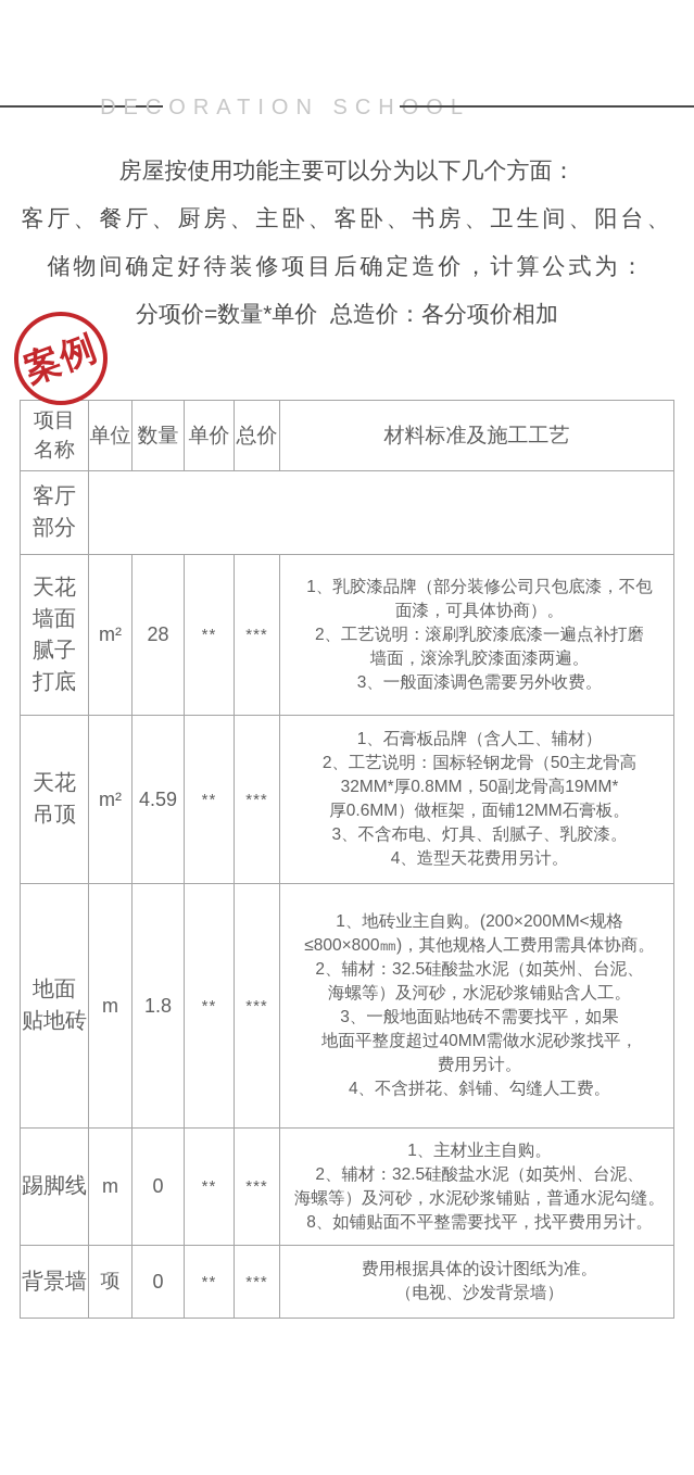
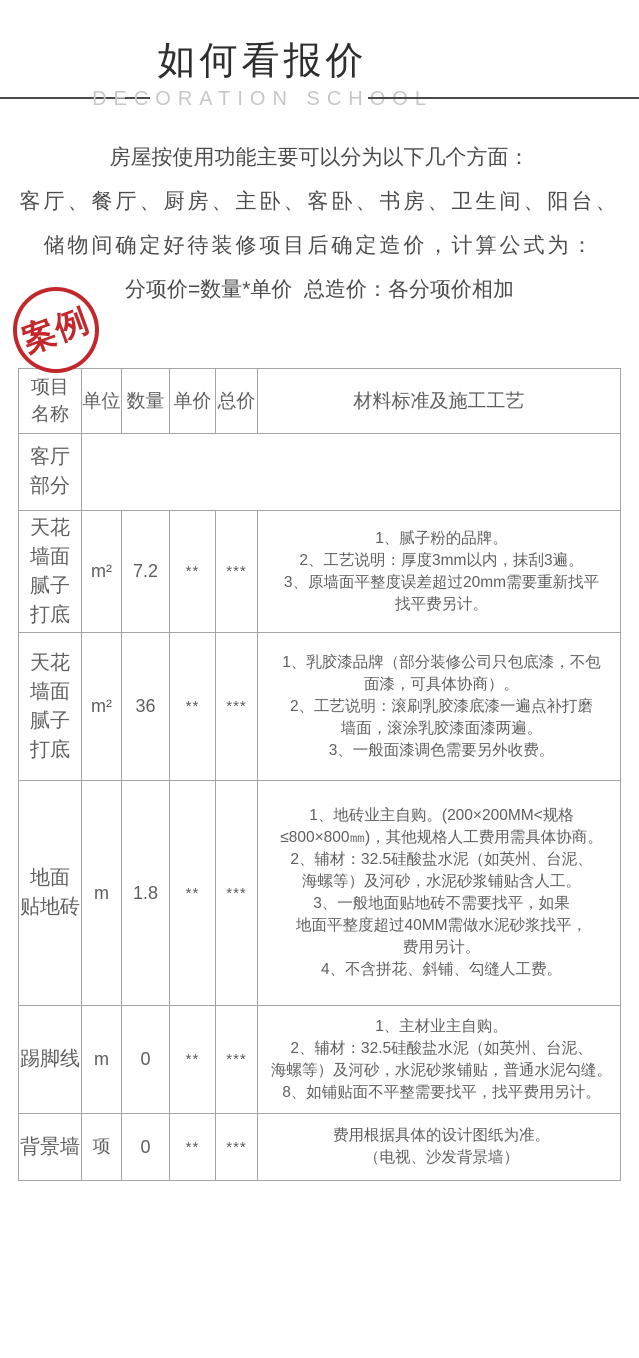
+ 如何看报价
  DECORATION SCHOOL
  房屋按使用功能主要可以分为以下几个方面：
  客厅、餐厅、厨房、主卧、客卧、书房、卫生间、阳台、
  储物间确定好待装修项目后确定造价，计算公式为：
  分项价=数量*单价 总造价：各分项价相加
  项目 名称	单位	数量	单价	总价	材料标准及施工工艺
  客厅 部分
+ 天花 墙面 腻子 打底	m²	7.2	**	***	1、腻子粉的品牌。 2、工艺说明：厚度3mm以内，抹刮3遍。 3、原墙面平整度误差超过20mm需要重新找平 找平费另计。
- 天花 墙面 腻子 打底	m²	28	**	***	1、乳胶漆品牌（部分装修公司只包底漆，不包 面漆，可具体协商）。 2、工艺说明：滚刷乳胶漆底漆一遍点补打磨 墙面，滚涂乳胶漆面漆两遍。 3、一般面漆调色需要另外收费。
+ 天花 墙面 腻子 打底	m²	36	**	***	1、乳胶漆品牌（部分装修公司只包底漆，不包 面漆，可具体协商）。 2、工艺说明：滚刷乳胶漆底漆一遍点补打磨 墙面，滚涂乳胶漆面漆两遍。 3、一般面漆调色需要另外收费。
- 天花 吊顶	m²	4.59	**	***	1、石膏板品牌（含人工、辅材） 2、工艺说明：国标轻钢龙骨（50主龙骨高 32MM*厚0.8MM，50副龙骨高19MM* 厚0.6MM）做框架，面铺12MM石膏板。 3、不含布电、灯具、刮腻子、乳胶漆。 4、造型天花费用另计。
  地面 贴地砖	m	1.8	**	***	1、地砖业主自购。(200×200MM<规格 ≤800×800㎜)，其他规格人工费用需具体协商。 2、辅材：32.5硅酸盐水泥（如英州、台泥、 海螺等）及河砂，水泥砂浆铺贴含人工。 3、一般地面贴地砖不需要找平，如果 地面平整度超过40MM需做水泥砂浆找平， 费用另计。 4、不含拼花、斜铺、勾缝人工费。
  踢脚线	m	0	**	***	1、主材业主自购。 2、辅材：32.5硅酸盐水泥（如英州、台泥、 海螺等）及河砂，水泥砂浆铺贴，普通水泥勾缝。 8、如铺贴面不平整需要找平，找平费用另计。
  背景墙	项	0	**	***	费用根据具体的设计图纸为准。 （电视、沙发背景墙）
